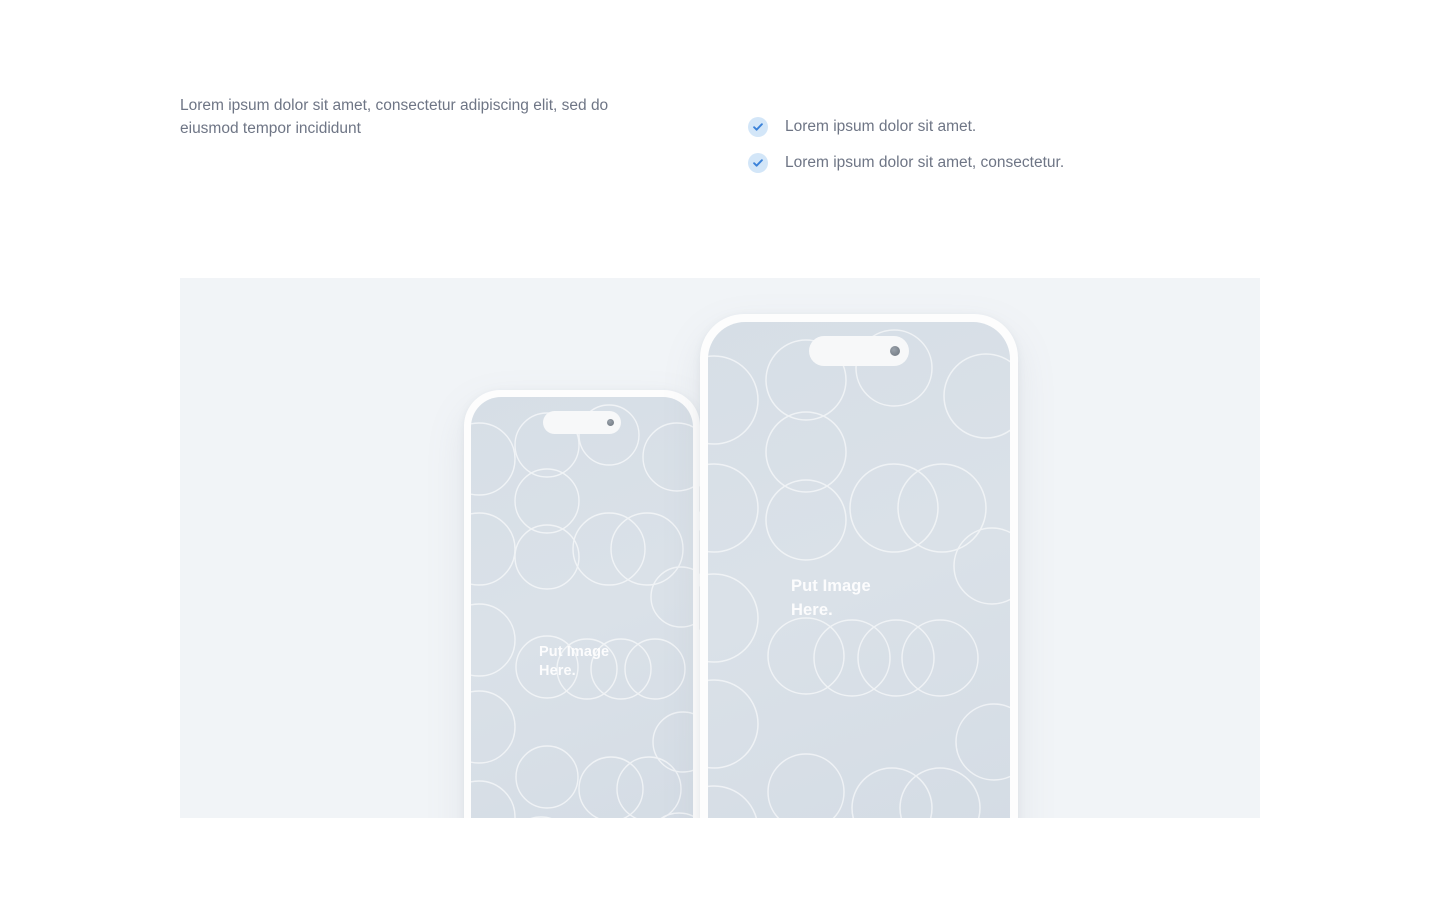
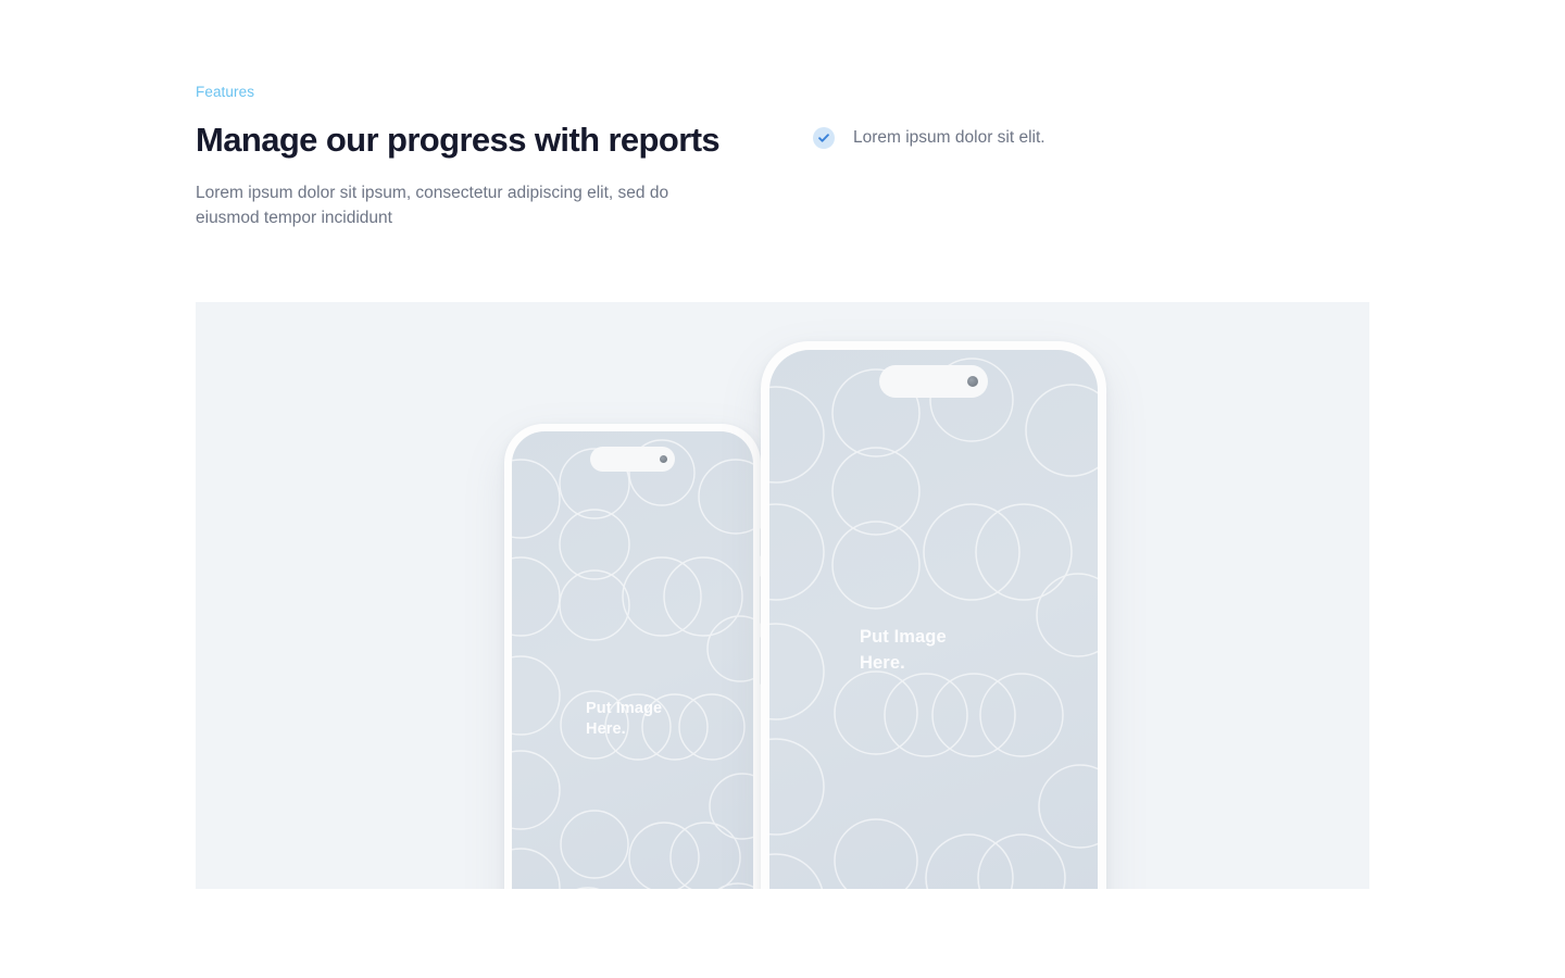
+ Features
+ Manage our progress with reports
- Lorem ipsum dolor sit amet, consectetur adipiscing elit, sed do eiusmod tempor incididunt
+ Lorem ipsum dolor sit ipsum, consectetur adipiscing elit, sed do eiusmod tempor incididunt
- Lorem ipsum dolor sit amet.
+ Lorem ipsum dolor sit elit.
- Lorem ipsum dolor sit amet, consectetur.
  Put Image
  Here.
  Put Image
  Here.
